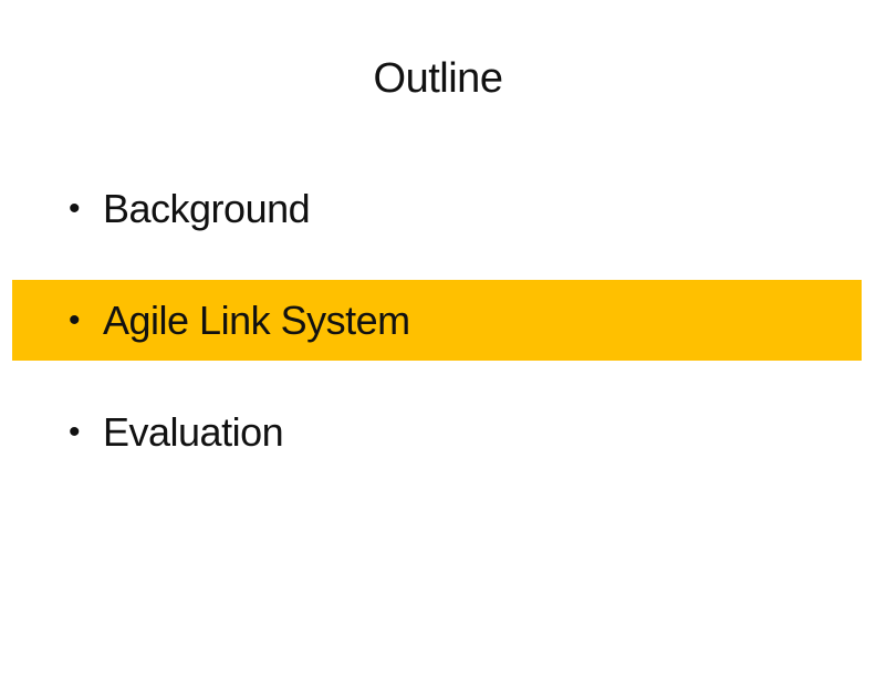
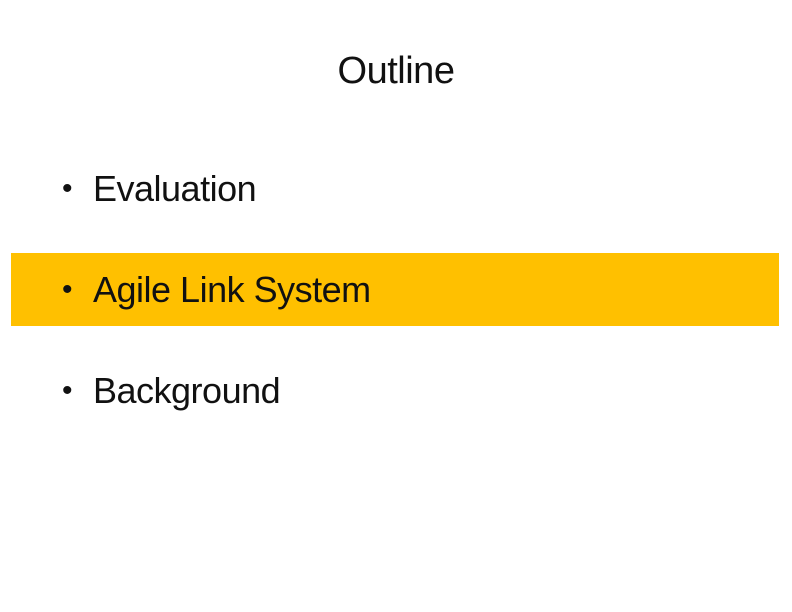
  Outline
  •
- Background
+ Evaluation
  •
  Agile Link System
  •
- Evaluation
+ Background
